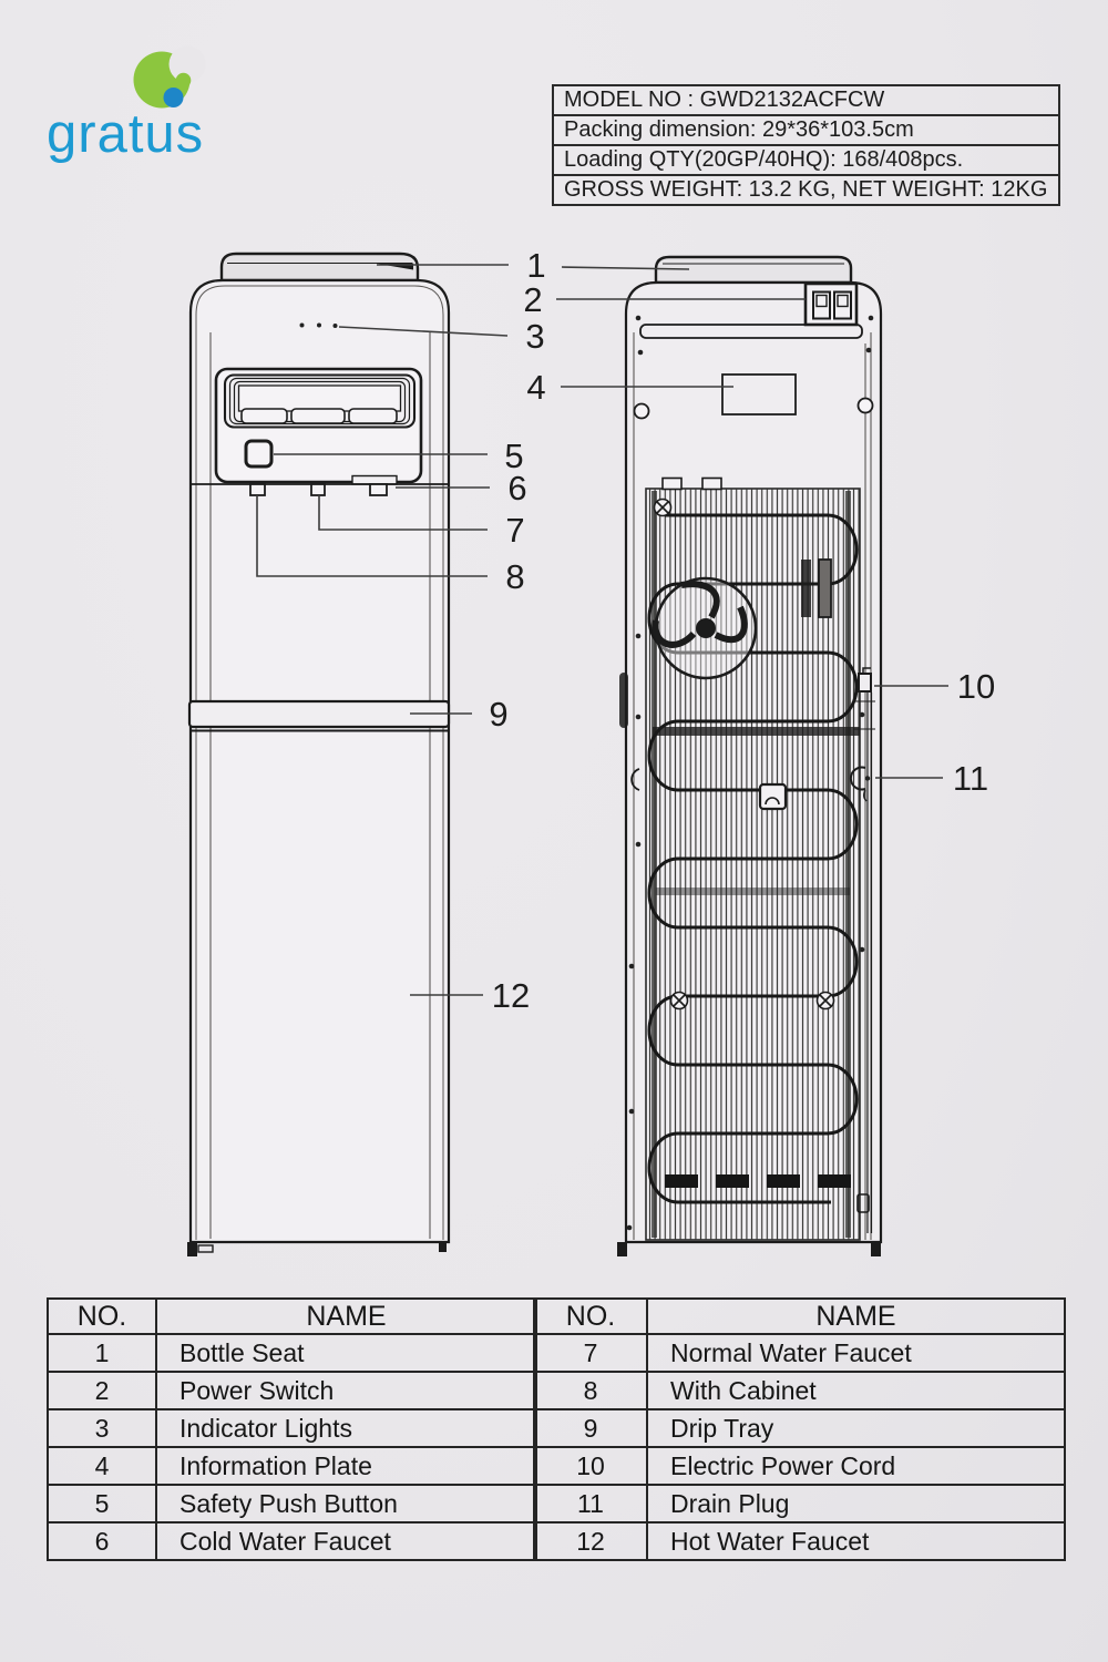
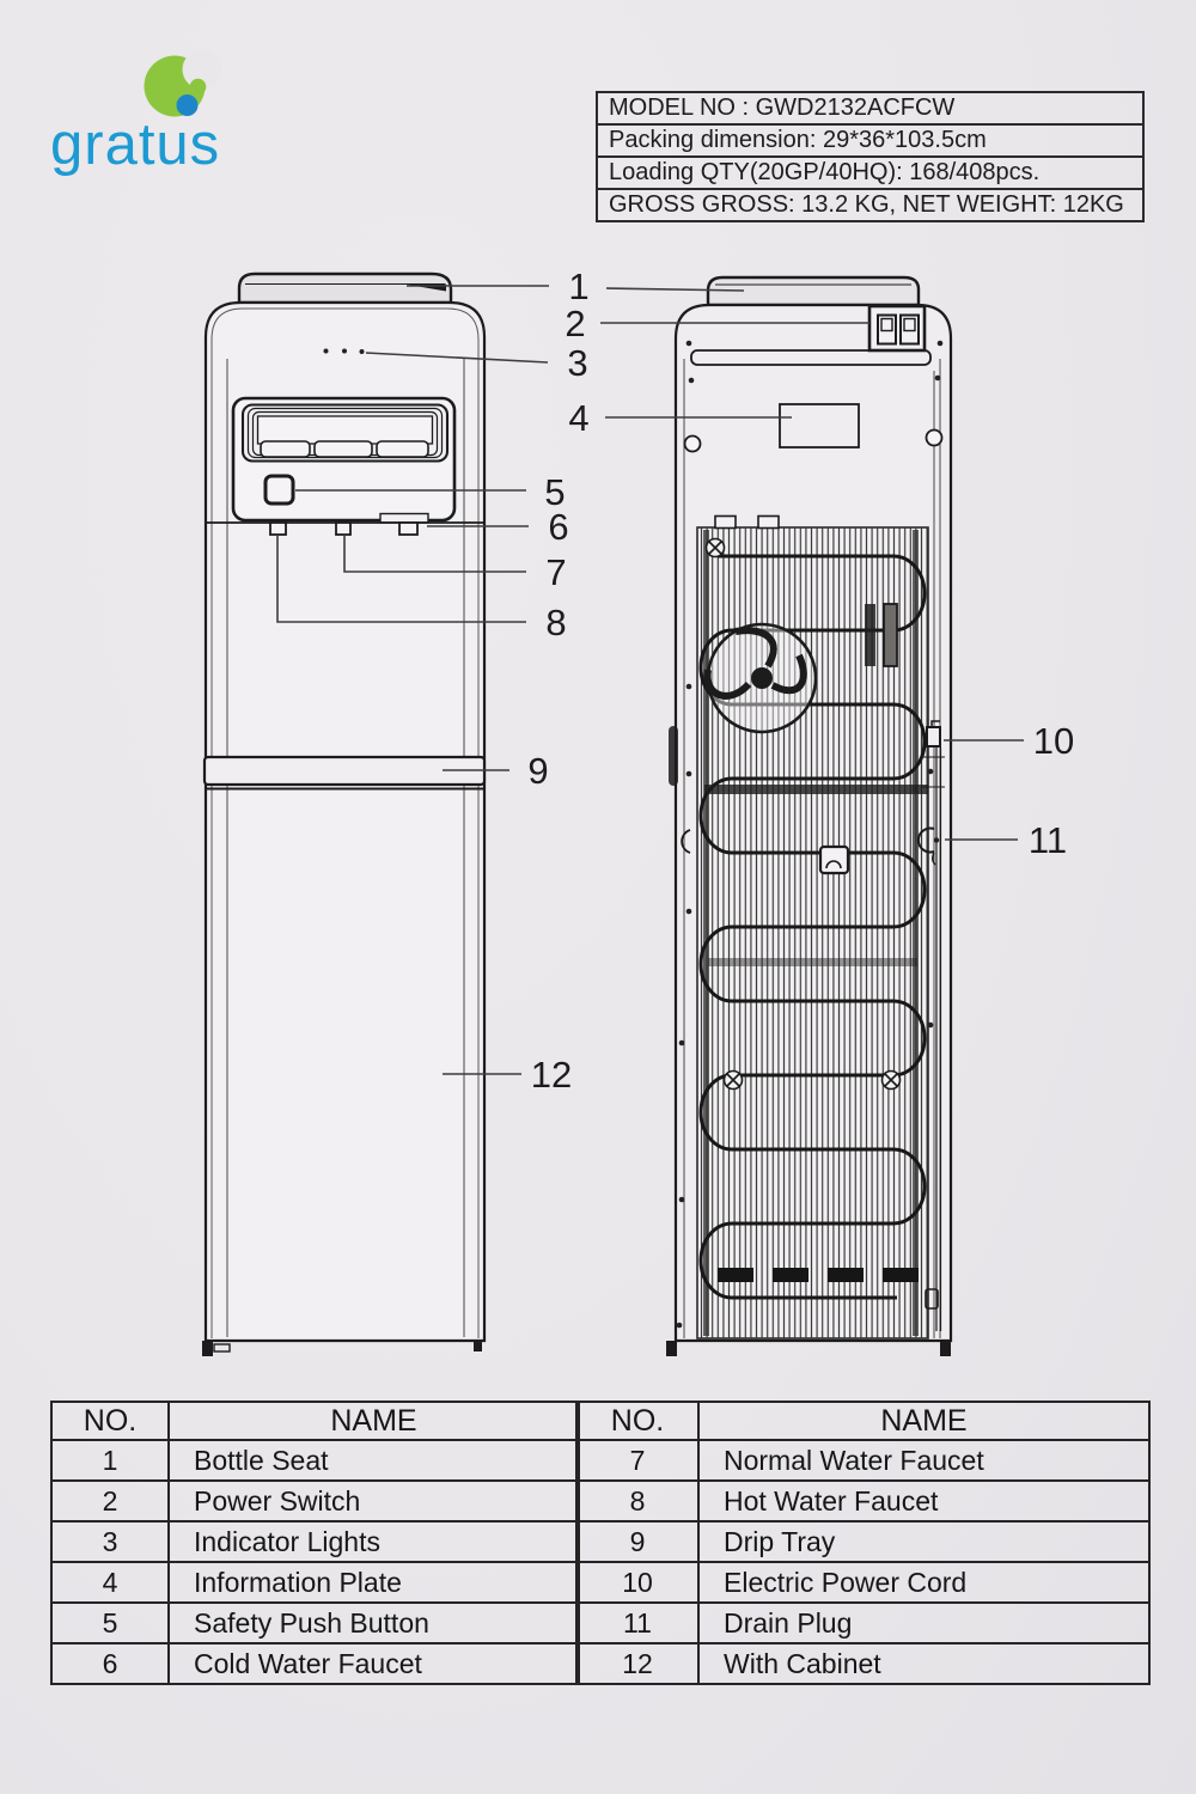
  gratus
  MODEL NO : GWD2132ACFCW
  Packing dimension: 29*36*103.5cm
  Loading QTY(20GP/40HQ): 168/408pcs.
- GROSS WEIGHT: 13.2 KG, NET WEIGHT: 12KG
+ GROSS GROSS: 13.2 KG, NET WEIGHT: 12KG
  1
  2
  3
  4
  5
  6
  7
  8
  9
  10
  11
  12
  NO.	NAME
  1	Bottle Seat
  2	Power Switch
  3	Indicator Lights
  4	Information Plate
  5	Safety Push Button
  6	Cold Water Faucet
  NO.	NAME
  7	Normal Water Faucet
- 8	With Cabinet
+ 8	Hot Water Faucet
  9	Drip Tray
  10	Electric Power Cord
  11	Drain Plug
- 12	Hot Water Faucet
+ 12	With Cabinet
